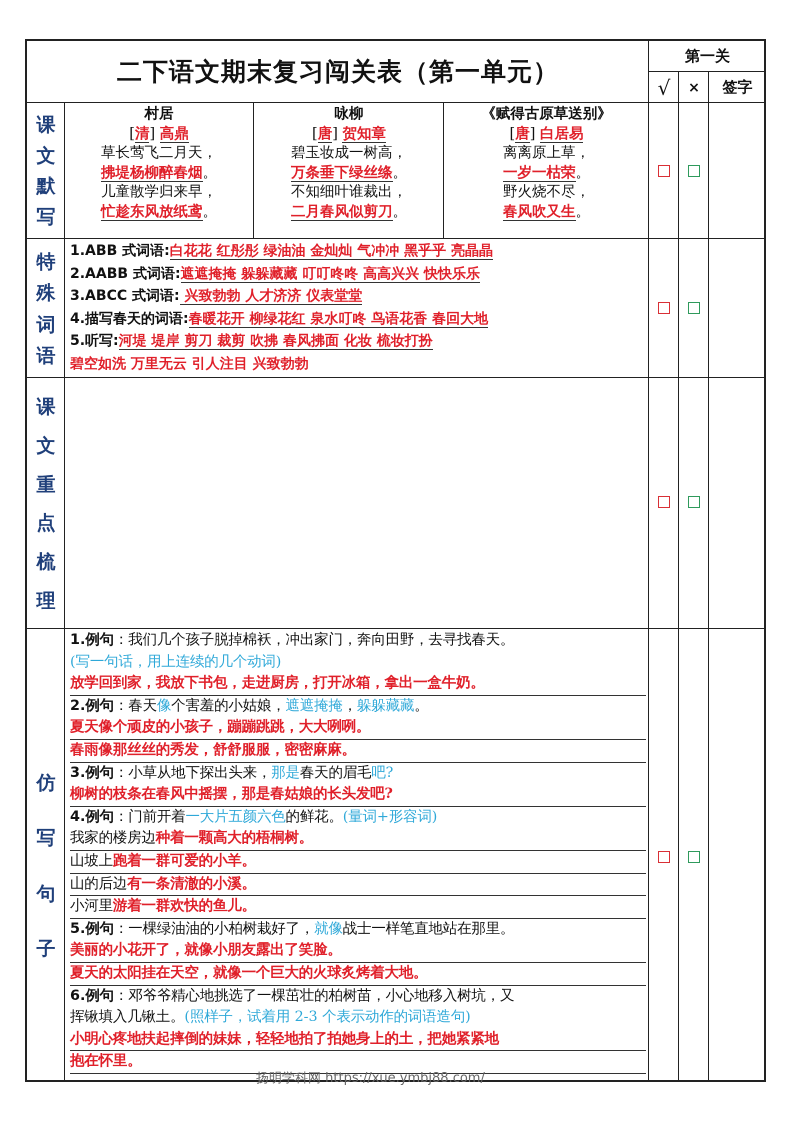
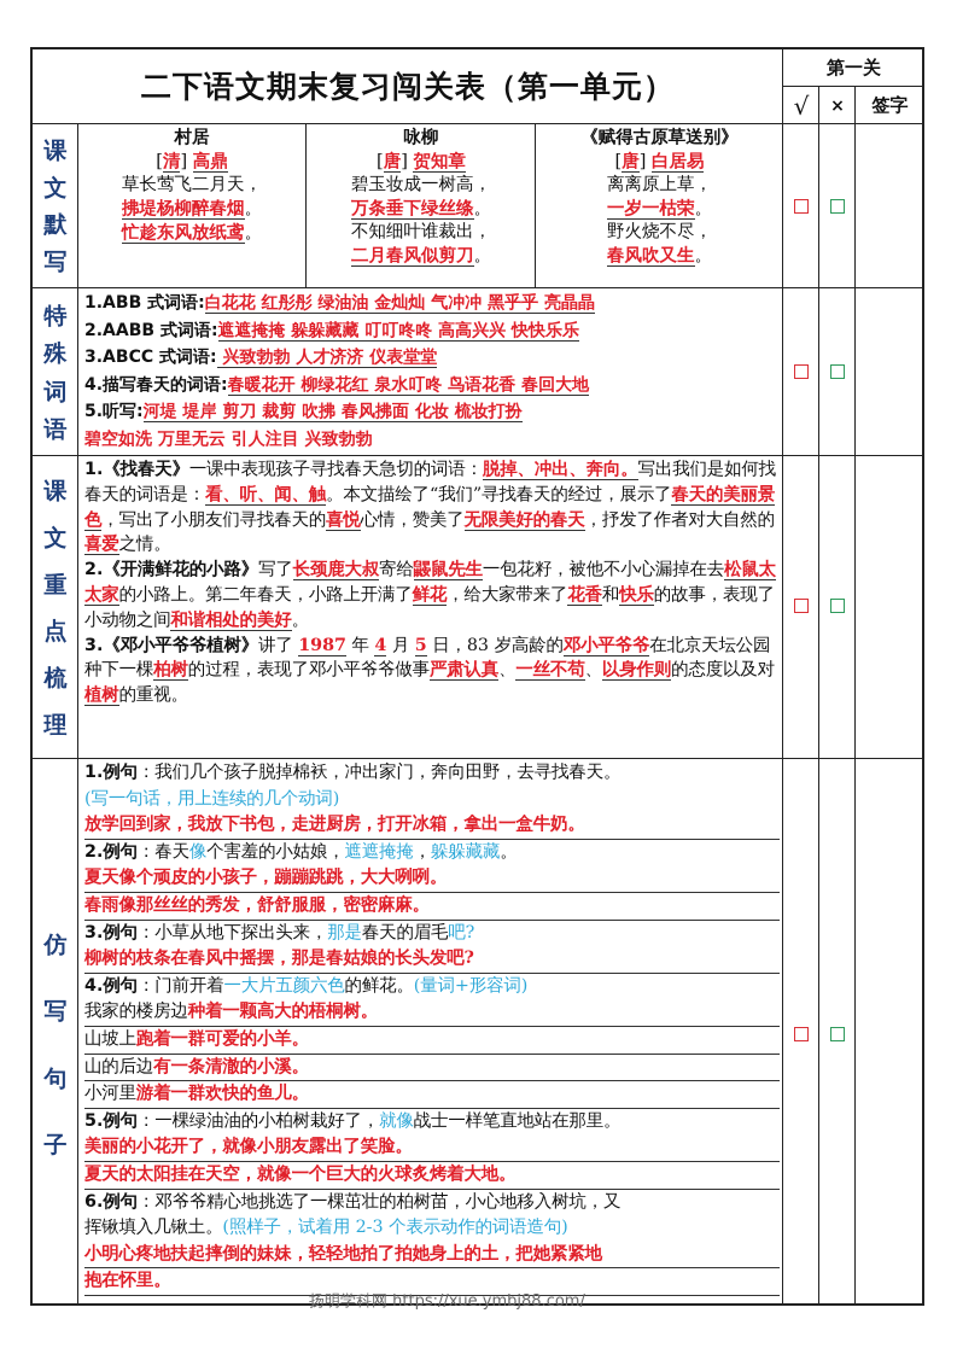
  二下语文期末复习闯关表（第一单元）
  第一关
  √
  ×
  签字
  课
  文
  默
  写
  特
  殊
  词
  语
  课
  文
  重
  点
  梳
  理
  仿
  写
  句
  子
  村居
  [清] 高鼎
  草长莺飞二月天，
  拂堤杨柳醉春烟。
- 儿童散学归来早，
  忙趁东风放纸鸢。
  咏柳
  [唐] 贺知章
  碧玉妆成一树高，
  万条垂下绿丝绦。
  不知细叶谁裁出，
  二月春风似剪刀。
  《赋得古原草送别》
  [唐] 白居易
  离离原上草，
  一岁一枯荣。
  野火烧不尽，
  春风吹又生。
  1.ABB 式词语:白花花 红彤彤 绿油油 金灿灿 气冲冲 黑乎乎 亮晶晶
  2.AABB 式词语:遮遮掩掩 躲躲藏藏 叮叮咚咚 高高兴兴 快快乐乐
  3.ABCC 式词语: 兴致勃勃 人才济济 仪表堂堂
  4.描写春天的词语:春暖花开 柳绿花红 泉水叮咚 鸟语花香 春回大地
  5.听写:河堤 堤岸 剪刀 裁剪 吹拂 春风拂面 化妆 梳妆打扮
  碧空如洗 万里无云 引人注目 兴致勃勃
+ 1.《找春天》一课中表现孩子寻找春天急切的词语：脱掉、冲出、奔向。写出我们是如何找春天的词语是：看、听、闻、触。本文描绘了“我们”寻找春天的经过，展示了春天的美丽景色，写出了小朋友们寻找春天的喜悦心情，赞美了无限美好的春天，抒发了作者对大自然的喜爱之情。
+ 2.《开满鲜花的小路》写了长颈鹿大叔寄给鼹鼠先生一包花籽，被他不小心漏掉在去松鼠太太家的小路上。第二年春天，小路上开满了鲜花，给大家带来了花香和快乐的故事，表现了小动物之间和谐相处的美好。
+ 3.《邓小平爷爷植树》讲了 1987 年 4 月 5 日，83 岁高龄的邓小平爷爷在北京天坛公园种下一棵柏树的过程，表现了邓小平爷爷做事严肃认真、一丝不苟、以身作则的态度以及对植树的重视。
  1.例句：我们几个孩子脱掉棉袄，冲出家门，奔向田野，去寻找春天。
  (写一句话，用上连续的几个动词)
  放学回到家，我放下书包，走进厨房，打开冰箱，拿出一盒牛奶。
  2.例句：春天像个害羞的小姑娘，遮遮掩掩，躲躲藏藏。
  夏天像个顽皮的小孩子，蹦蹦跳跳，大大咧咧。
  春雨像那丝丝的秀发，舒舒服服，密密麻麻。
  3.例句：小草从地下探出头来，那是春天的眉毛吧?
  柳树的枝条在春风中摇摆，那是春姑娘的长头发吧?
  4.例句：门前开着一大片五颜六色的鲜花。(量词+形容词)
  我家的楼房边种着一颗高大的梧桐树。
  山坡上跑着一群可爱的小羊。
  山的后边有一条清澈的小溪。
  小河里游着一群欢快的鱼儿。
  5.例句：一棵绿油油的小柏树栽好了，就像战士一样笔直地站在那里。
  美丽的小花开了，就像小朋友露出了笑脸。
  夏天的太阳挂在天空，就像一个巨大的火球炙烤着大地。
  6.例句：邓爷爷精心地挑选了一棵茁壮的柏树苗，小心地移入树坑，又
  挥锹填入几锹土。(照样子，试着用 2-3 个表示动作的词语造句)
  小明心疼地扶起摔倒的妹妹，轻轻地拍了拍她身上的土，把她紧紧地
  抱在怀里。
  扬明学科网 https://xue.ymbj88.com/
